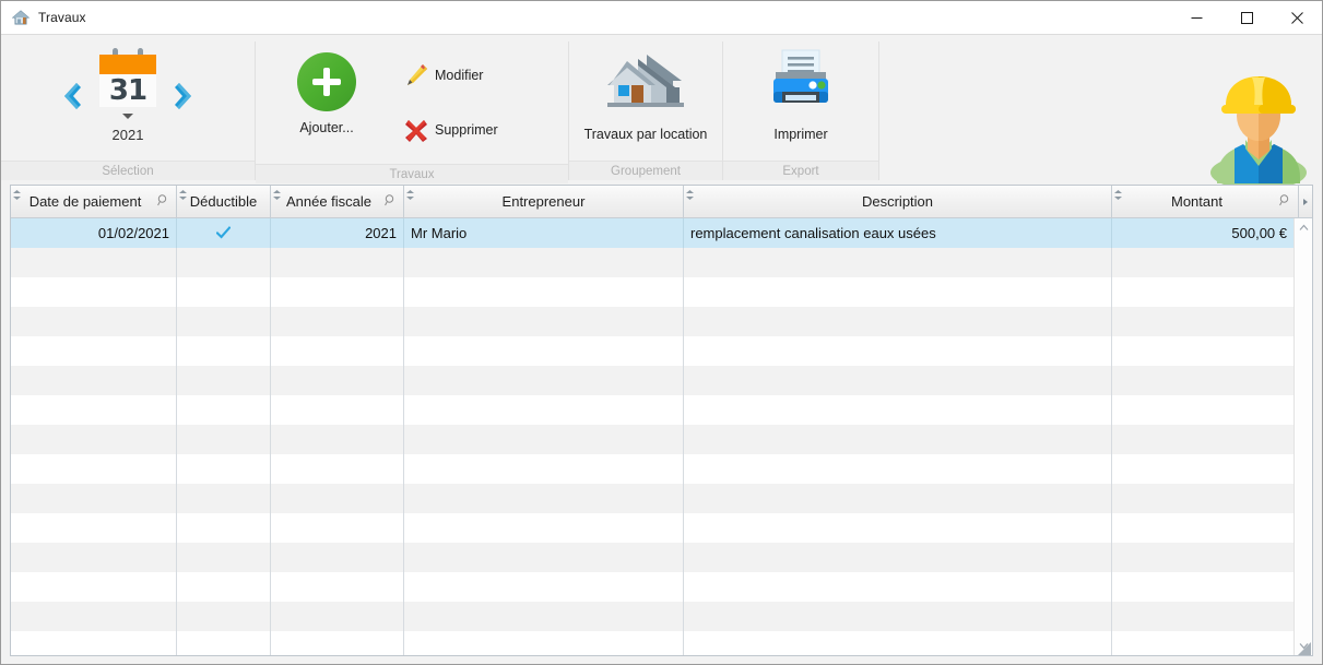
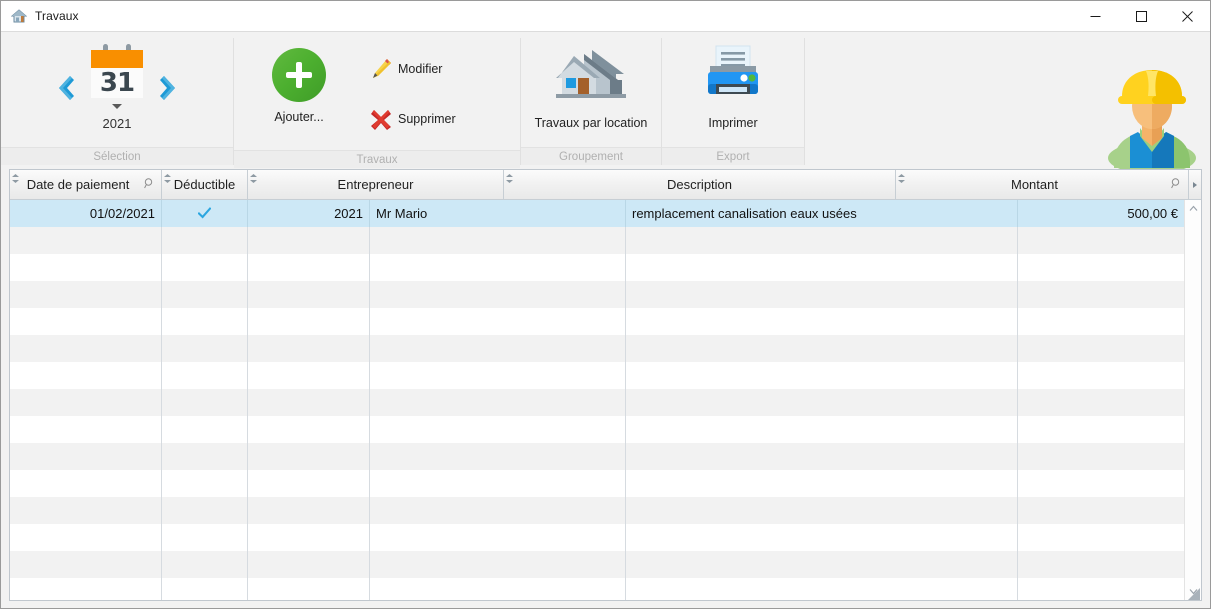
  Travaux
  31
  2021
  Sélection
  Ajouter...
  Modifier
  Supprimer
  Travaux
  Travaux par location
  Groupement
  Imprimer
  Export
  Date de paiement
  Déductible
- Année fiscale
  Entrepreneur
  Description
  Montant
  01/02/2021
  2021
  Mr Mario
  remplacement canalisation eaux usées
  500,00 €
